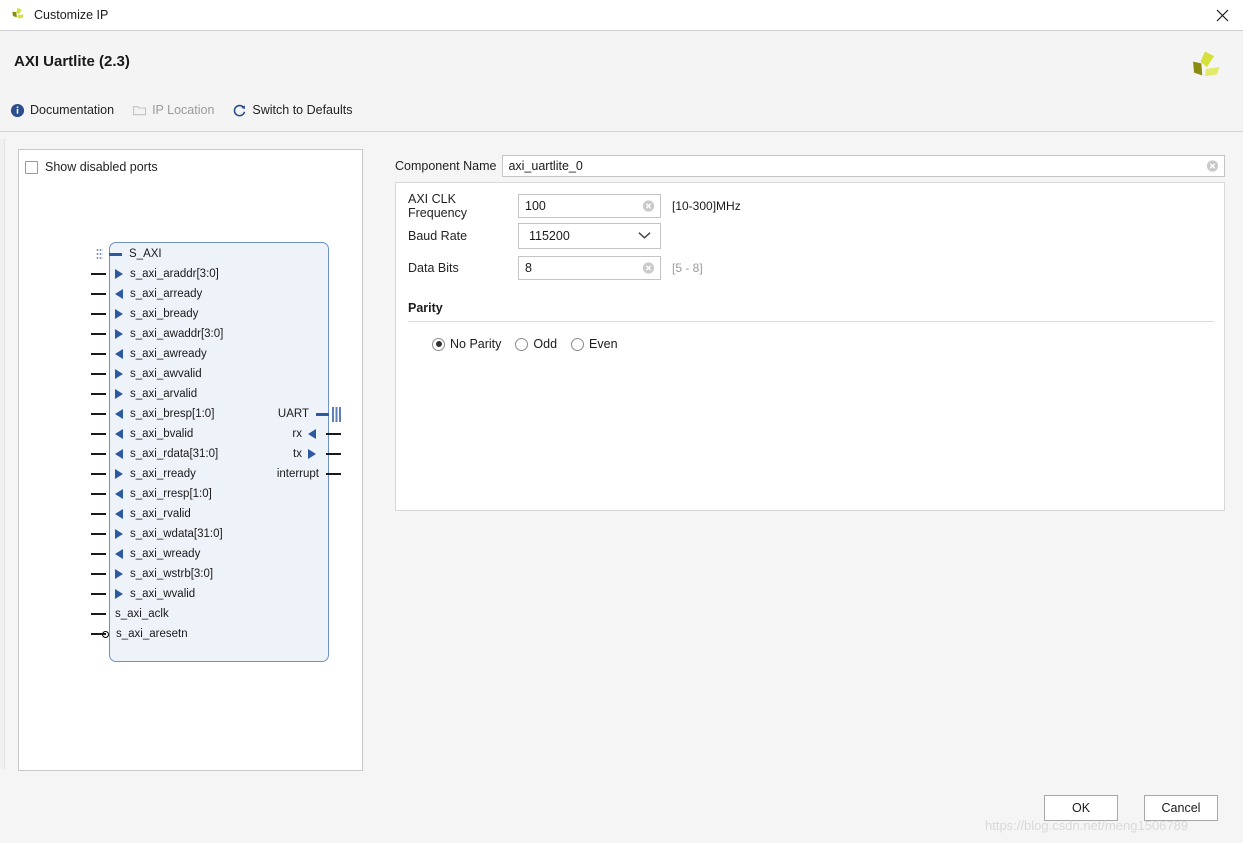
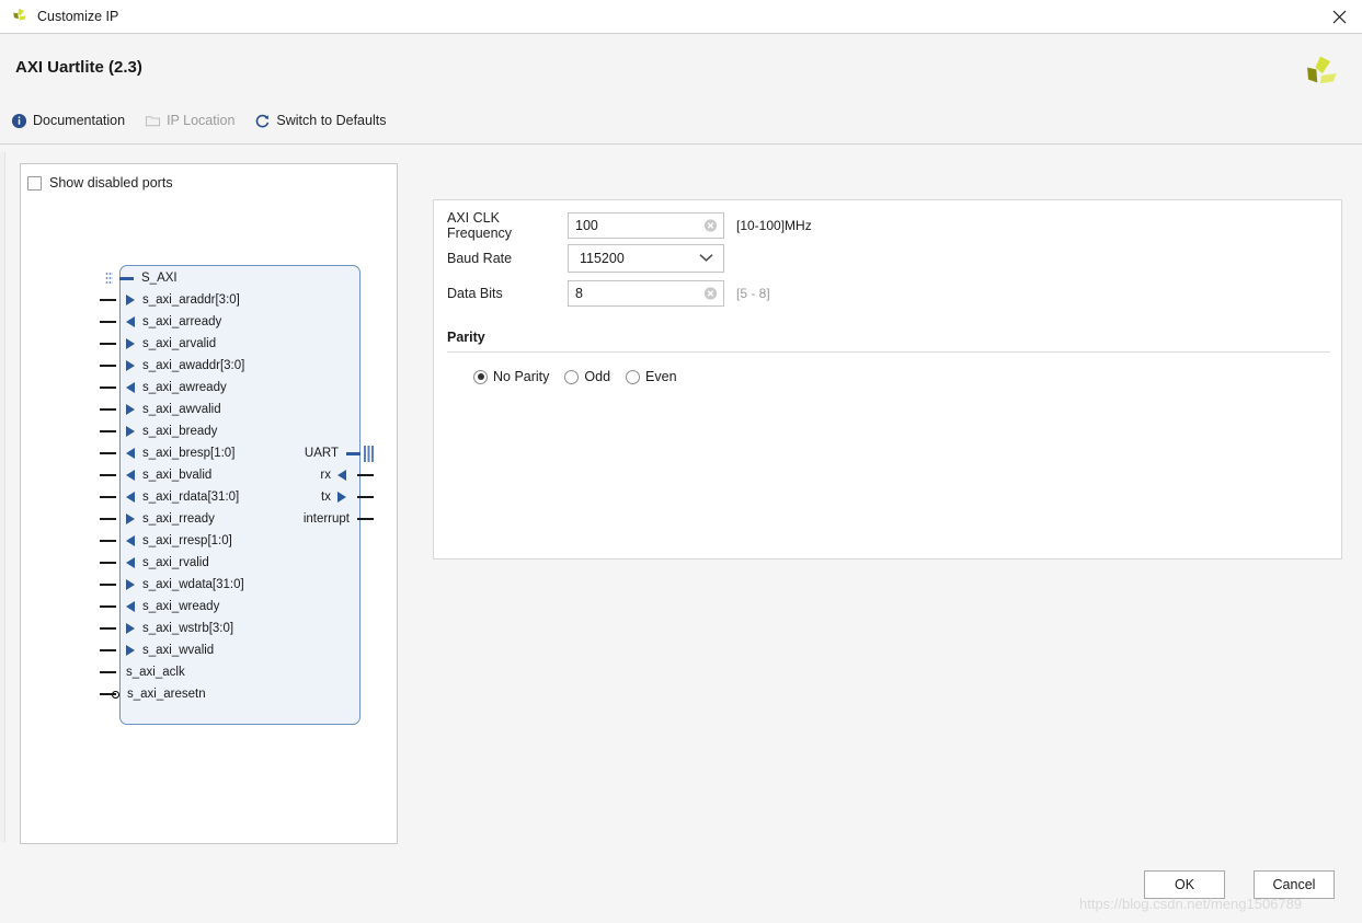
  Customize IP
  AXI Uartlite (2.3)
  Documentation
  IP Location
  Switch to Defaults
  Show disabled ports
  S_AXI
  s_axi_araddr[3:0]
  s_axi_arready
- s_axi_bready
+ s_axi_arvalid
  s_axi_awaddr[3:0]
  s_axi_awready
  s_axi_awvalid
- s_axi_arvalid
+ s_axi_bready
  s_axi_bresp[1:0]
  s_axi_bvalid
  s_axi_rdata[31:0]
  s_axi_rready
  s_axi_rresp[1:0]
  s_axi_rvalid
  s_axi_wdata[31:0]
  s_axi_wready
  s_axi_wstrb[3:0]
  s_axi_wvalid
  s_axi_aclk
  s_axi_aresetn
  UART
  rx
  tx
  interrupt
- Component Name
- axi_uartlite_0
  AXI CLK Frequency
  100
- [10-300]MHz
+ [10-100]MHz
  Baud Rate
  115200
  Data Bits
  8
  [5 - 8]
  Parity
  No Parity
  Odd
  Even
  OK
  Cancel
  https://blog.csdn.net/meng1506789
